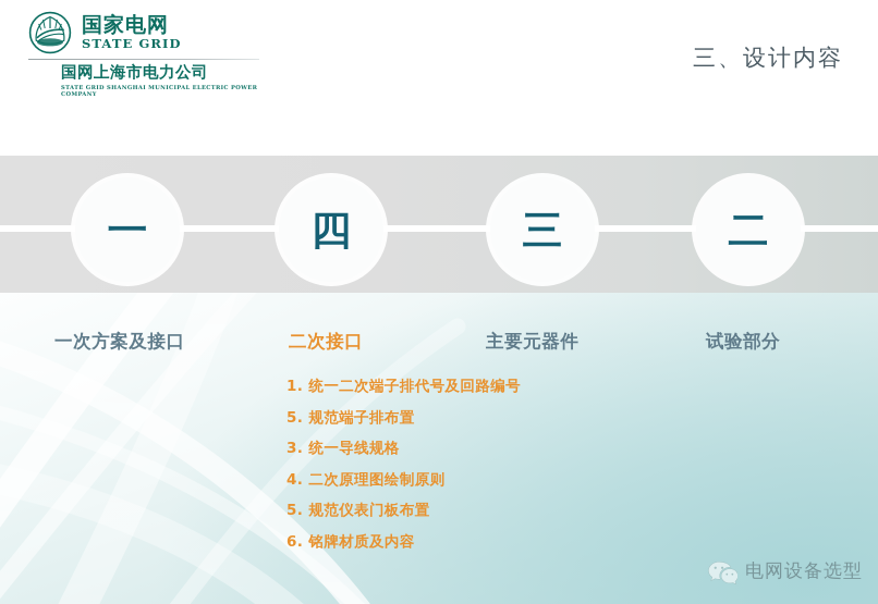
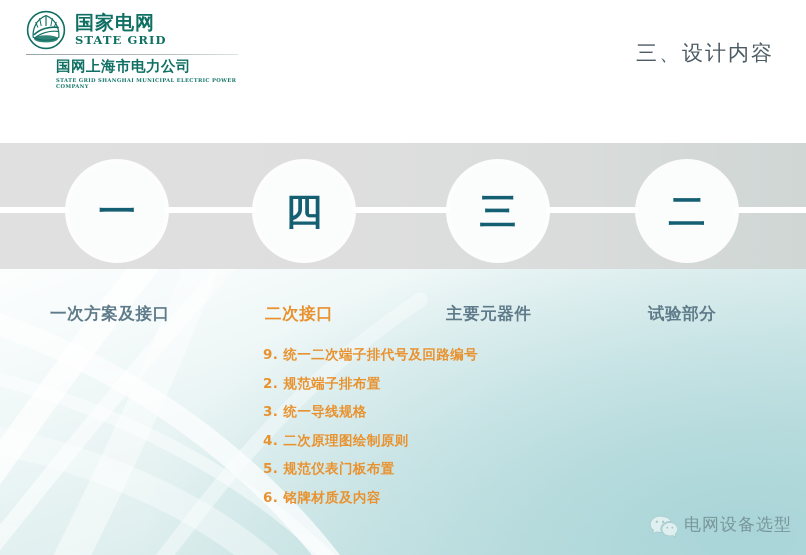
  国家电网
  STATE GRID
  国网上海市电力公司
  三、设计内容
  一
  四
  三
  二
  一次方案及接口
  二次接口
  主要元器件
  试验部分
- 1. 统一二次端子排代号及回路编号
+ 9. 统一二次端子排代号及回路编号
- 5. 规范端子排布置
+ 2. 规范端子排布置
  3. 统一导线规格
  4. 二次原理图绘制原则
  5. 规范仪表门板布置
  6. 铭牌材质及内容
  电网设备选型
